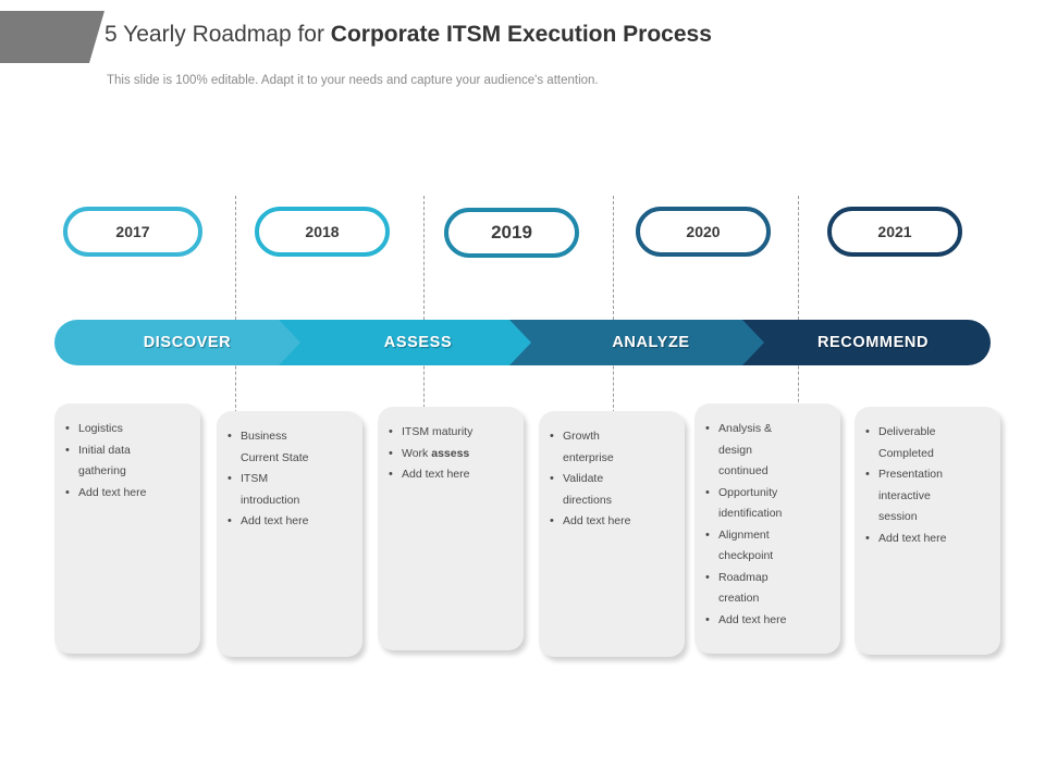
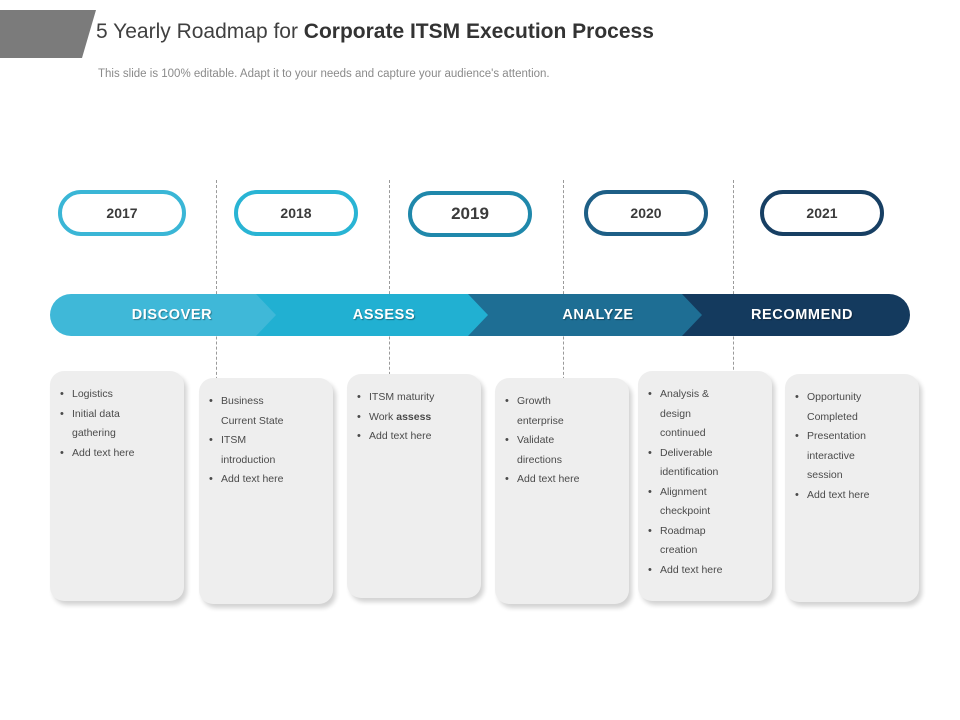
  5 Yearly Roadmap for Corporate ITSM Execution Process
  This slide is 100% editable. Adapt it to your needs and capture your audience's attention.
  2017
  2018
  2019
  2020
  2021
  DISCOVER
  ASSESS
  ANALYZE
  RECOMMEND
  Logistics
  Initial data
  gathering
  Add text here
  Business
  Current State
  ITSM
  introduction
  Add text here
  ITSM maturity
  Work assess
  Add text here
  Growth
  enterprise
  Validate
  directions
  Add text here
  Analysis &
  design
  continued
- Opportunity
+ Deliverable
  identification
  Alignment
  checkpoint
  Roadmap
  creation
  Add text here
- Deliverable
+ Opportunity
  Completed
  Presentation
  interactive
  session
  Add text here
